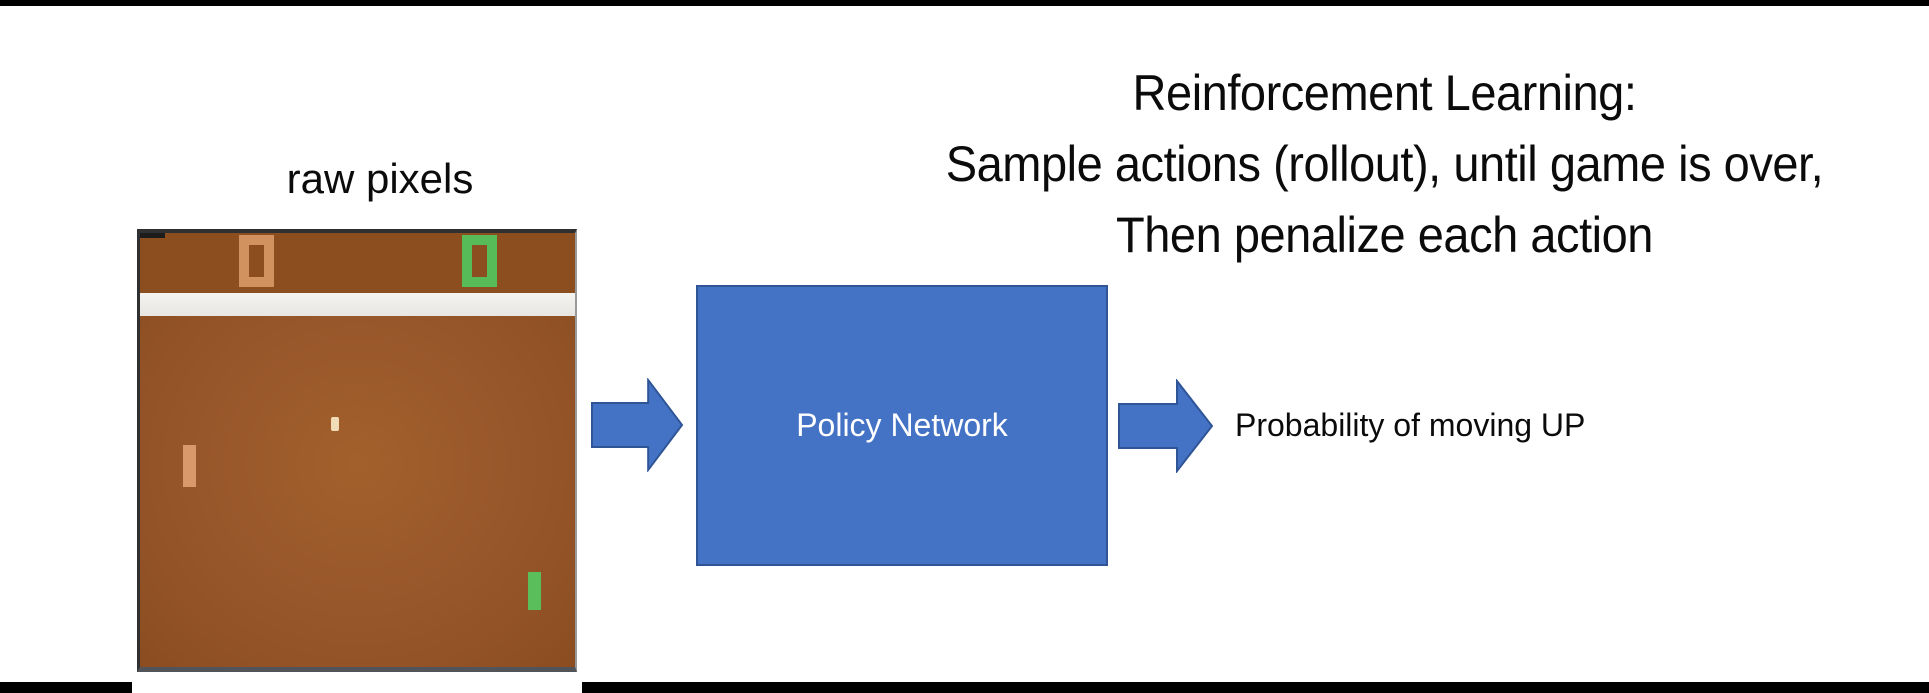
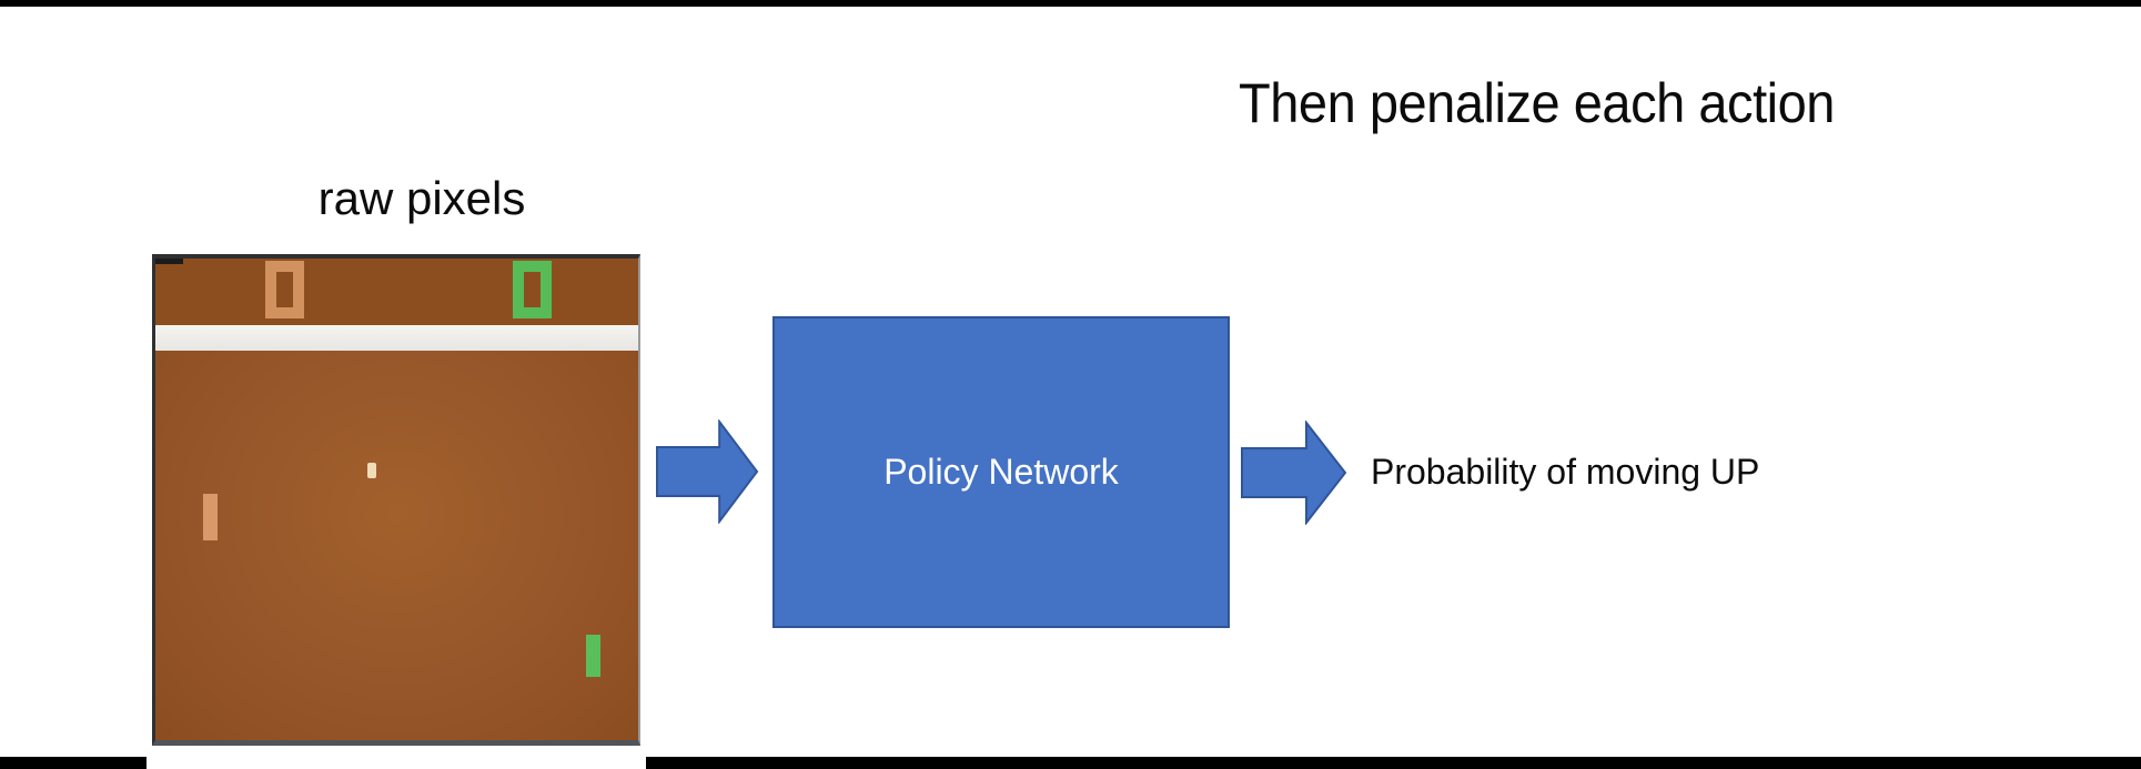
  raw pixels
- Reinforcement Learning:
- Sample actions (rollout), until game is over,
  Then penalize each action
  Policy Network
  Probability of moving UP
